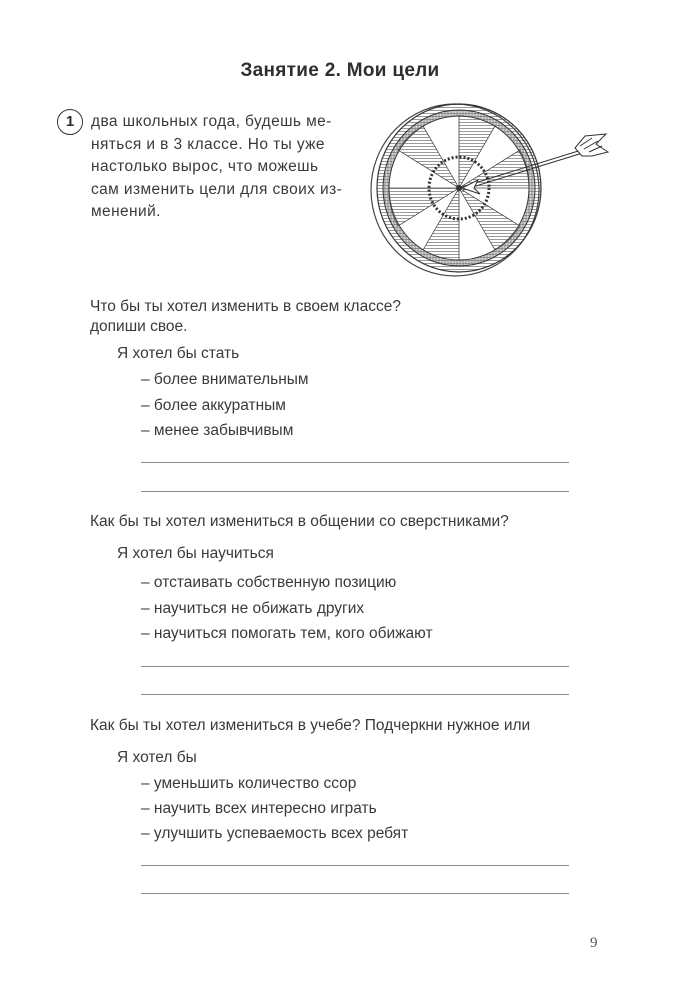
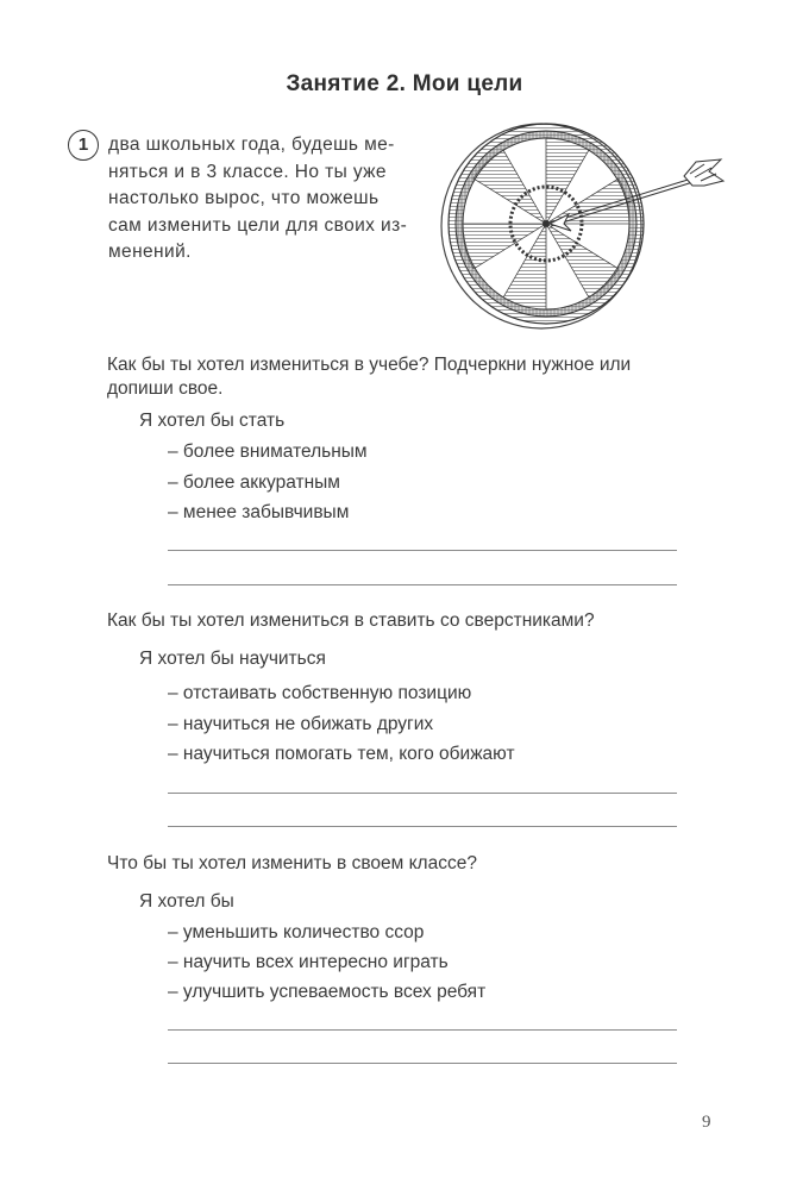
  Занятие 2. Мои цели
  1
  два школьных года, будешь ме-
  няться и в 3 классе. Но ты уже
  настолько вырос, что можешь
  сам изменить цели для своих из-
  менений.
- Что бы ты хотел изменить в своем классе?
+ Как бы ты хотел измениться в учебе? Подчеркни нужное или
  допиши свое.
  Я хотел бы стать
  – более внимательным
  – более аккуратным
  – менее забывчивым
- Как бы ты хотел измениться в общении со сверстниками?
+ Как бы ты хотел измениться в ставить со сверстниками?
  Я хотел бы научиться
  – отстаивать собственную позицию
  – научиться не обижать других
  – научиться помогать тем, кого обижают
- Как бы ты хотел измениться в учебе? Подчеркни нужное или
+ Что бы ты хотел изменить в своем классе?
  Я хотел бы
  – уменьшить количество ссор
  – научить всех интересно играть
  – улучшить успеваемость всех ребят
  9
